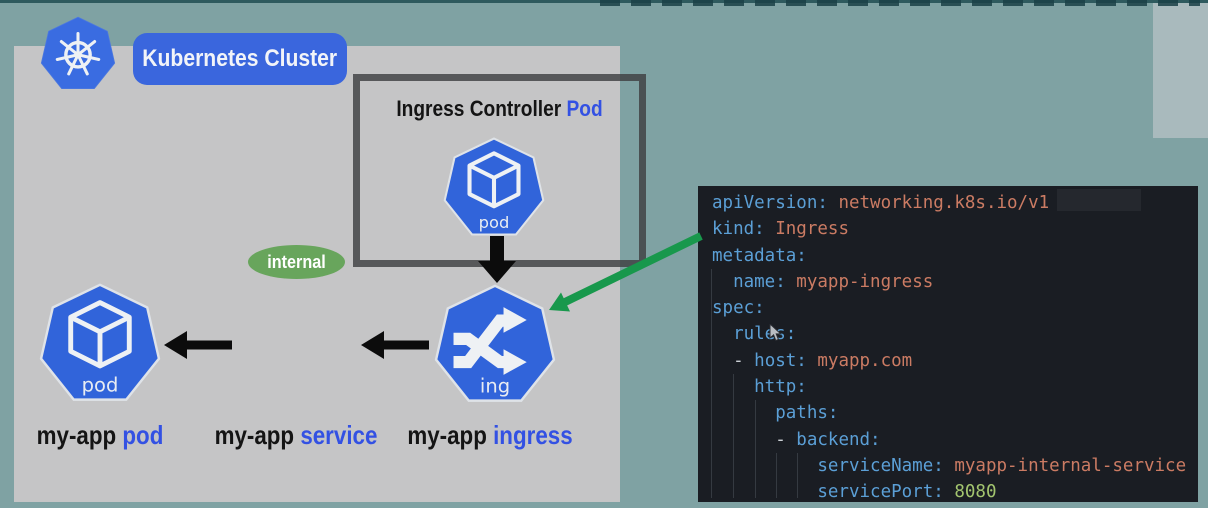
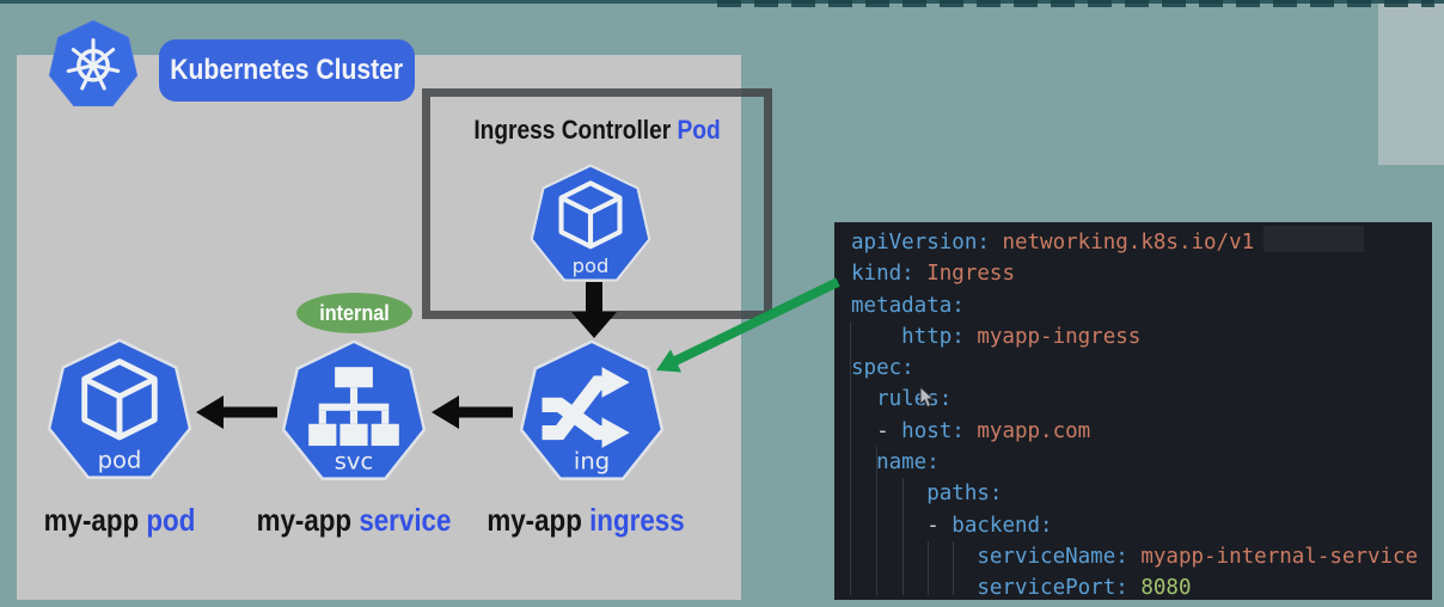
  Kubernetes Cluster
  Ingress Controller Pod
  pod
  ing
+ svc
  pod
  internal
  my-app pod
  my-app service
  my-app ingress
  apiVersion: networking.k8s.io/v1
  kind: Ingress
  metadata:
- name: myapp-ingress
+ http: myapp-ingress
  spec:
  ruls:
  - host: myapp.com
- http:
+ name:
  paths:
  - backend:
  serviceName: myapp-internal-service
  servicePort: 8080
